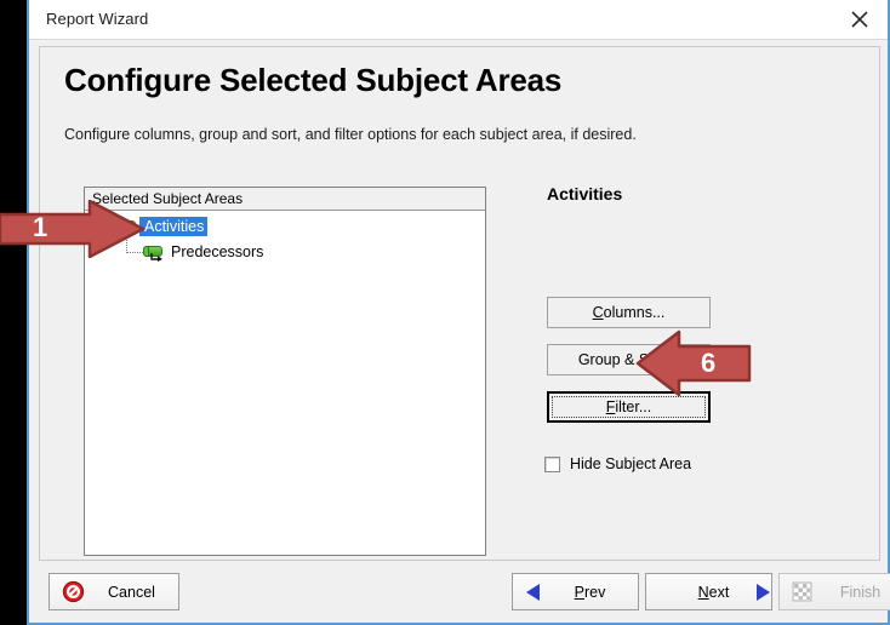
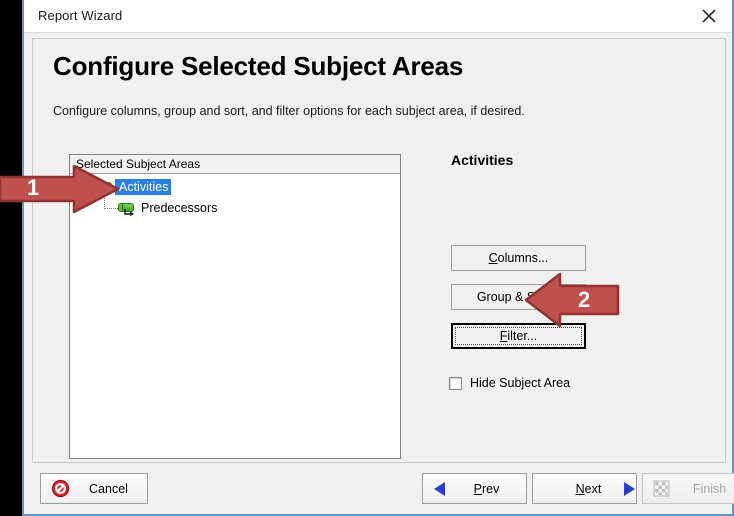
  Report Wizard
  Configure Selected Subject Areas
  Configure columns, group and sort, and filter options for each subject area, if desired.
  Selected Subject Areas
  Activities
  Predecessors
  Activities
  Columns...
  Filter...
  Hide Subject Area
  Cancel
  Prev
  Next
  Finish
  1
- 6
+ 2
